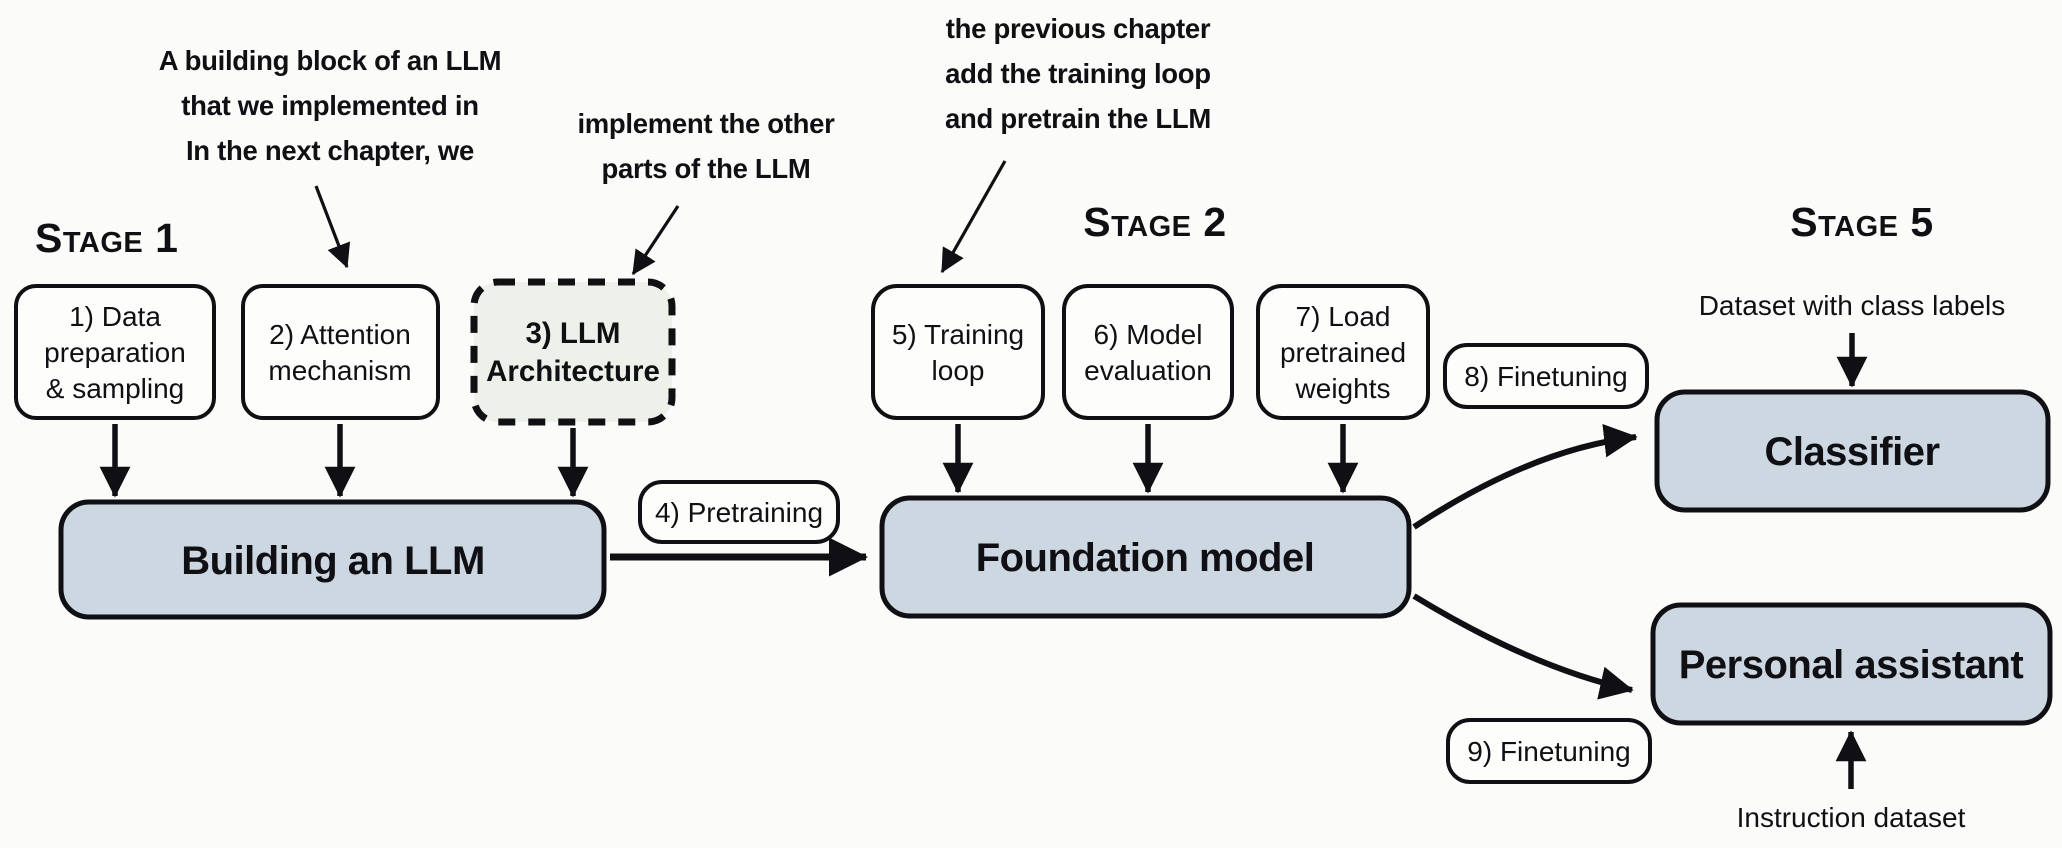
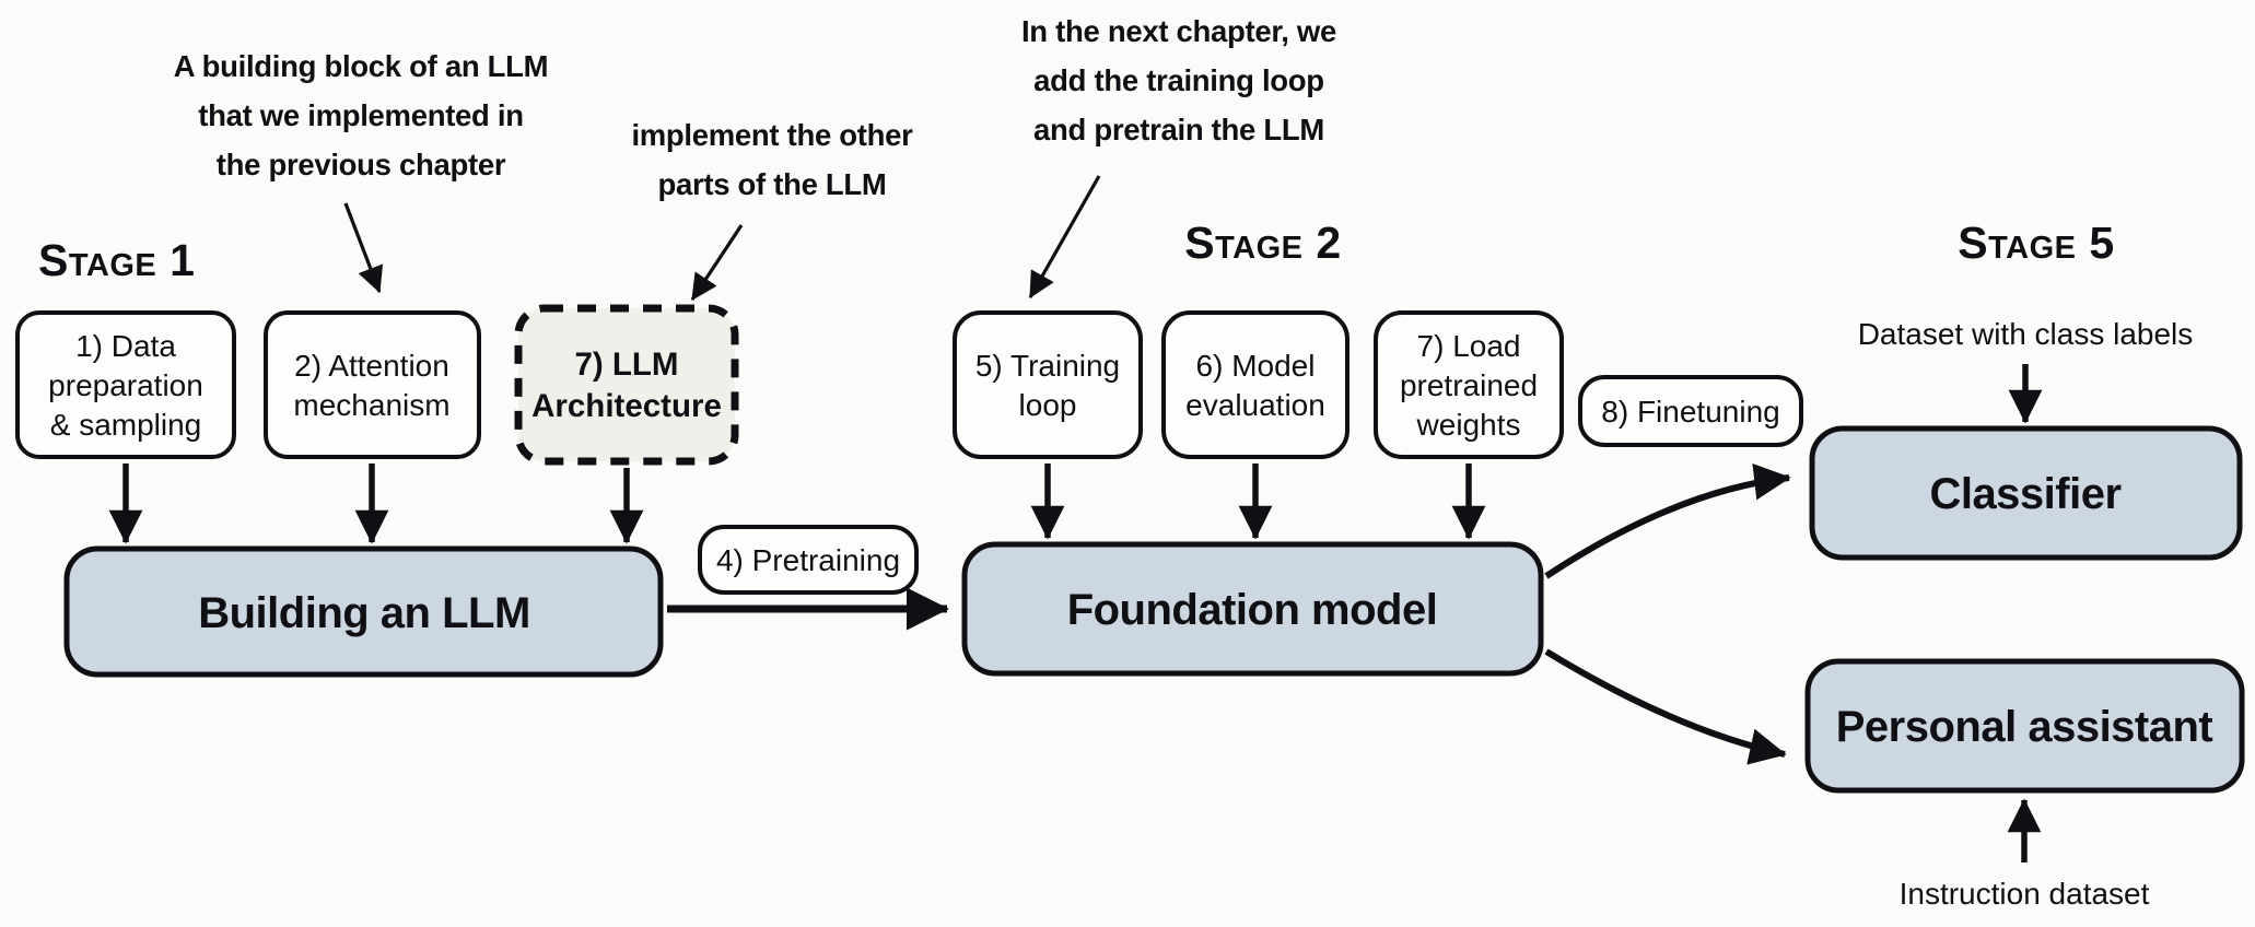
  Stage 1
  Stage 2
  Stage 5
  A building block of an LLM
  that we implemented in
- In the next chapter, we
+ the previous chapter
  implement the other
  parts of the LLM
- the previous chapter
+ In the next chapter, we
  add the training loop
  and pretrain the LLM
  1) Data
  preparation
  & sampling
  2) Attention
  mechanism
- 3) LLM
+ 7) LLM
  Architecture
  Building an LLM
  4) Pretraining
  5) Training
  loop
  6) Model
  evaluation
  7) Load
  pretrained
  weights
  Foundation model
  8) Finetuning
- 9) Finetuning
  Dataset with class labels
  Classifier
  Personal assistant
  Instruction dataset
